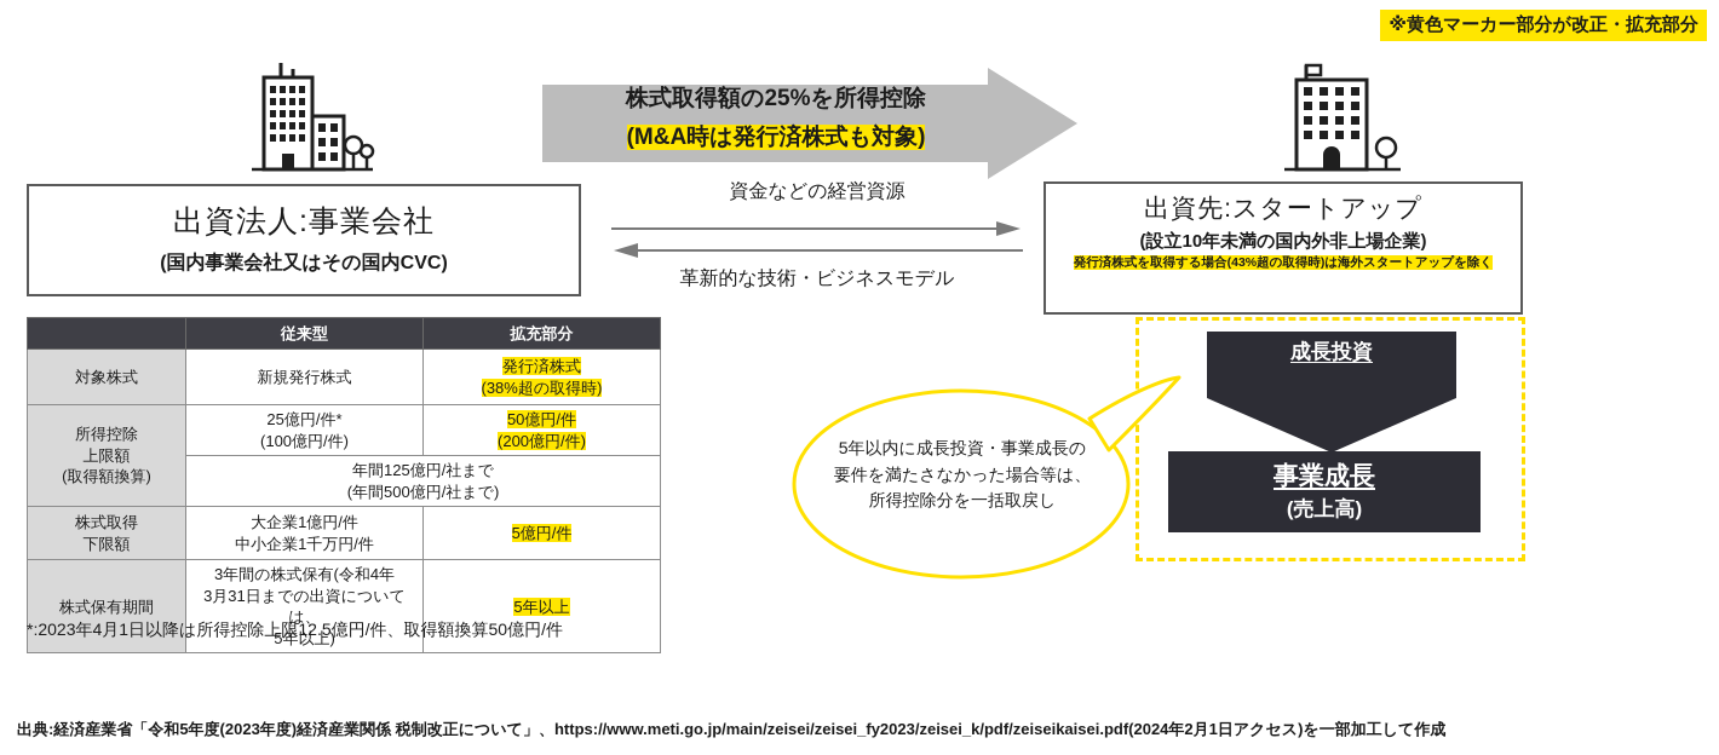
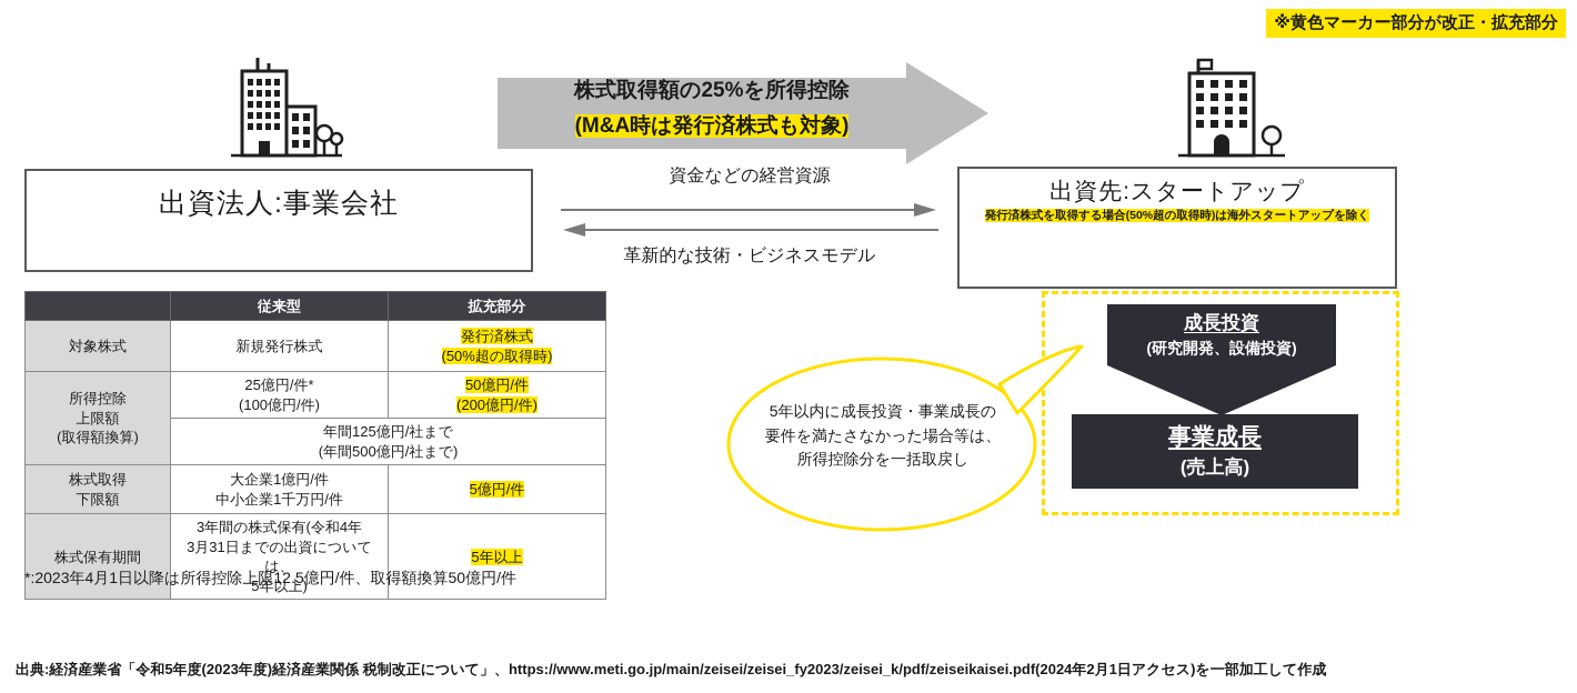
  ※黄色マーカー部分が改正・拡充部分
  出資法人:事業会社
- (国内事業会社又はその国内CVC)
  株式取得額の25%を所得控除
  (M&A時は発行済株式も対象)
  資金などの経営資源
  革新的な技術・ビジネスモデル
  出資先:スタートアップ
- (設立10年未満の国内外非上場企業)
- 発行済株式を取得する場合(43%超の取得時)は海外スタートアップを除く
+ 発行済株式を取得する場合(50%超の取得時)は海外スタートアップを除く
  	従来型	拡充部分
- 対象株式	新規発行株式	発行済株式 (38%超の取得時)
+ 対象株式	新規発行株式	発行済株式 (50%超の取得時)
  所得控除 上限額 (取得額換算)	25億円/件* (100億円/件)	50億円/件 (200億円/件)
  年間125億円/社まで (年間500億円/社まで)
  株式取得 下限額	大企業1億円/件 中小企業1千万円/件	5億円/件
  株式保有期間	3年間の株式保有(令和4年 3月31日までの出資については、 5年以上)	5年以上
  *:2023年4月1日以降は所得控除上限12.5億円/件、取得額換算50億円/件
  成長投資
+ (研究開発、設備投資)
  事業成長
  (売上高)
  5年以内に成長投資・事業成長の
  要件を満たさなかった場合等は、
  所得控除分を一括取戻し
  出典:経済産業省「令和5年度(2023年度)経済産業関係 税制改正について」、https://www.meti.go.jp/main/zeisei/zeisei_fy2023/zeisei_k/pdf/zeiseikaisei.pdf(2024年2月1日アクセス)を一部加工して作成
